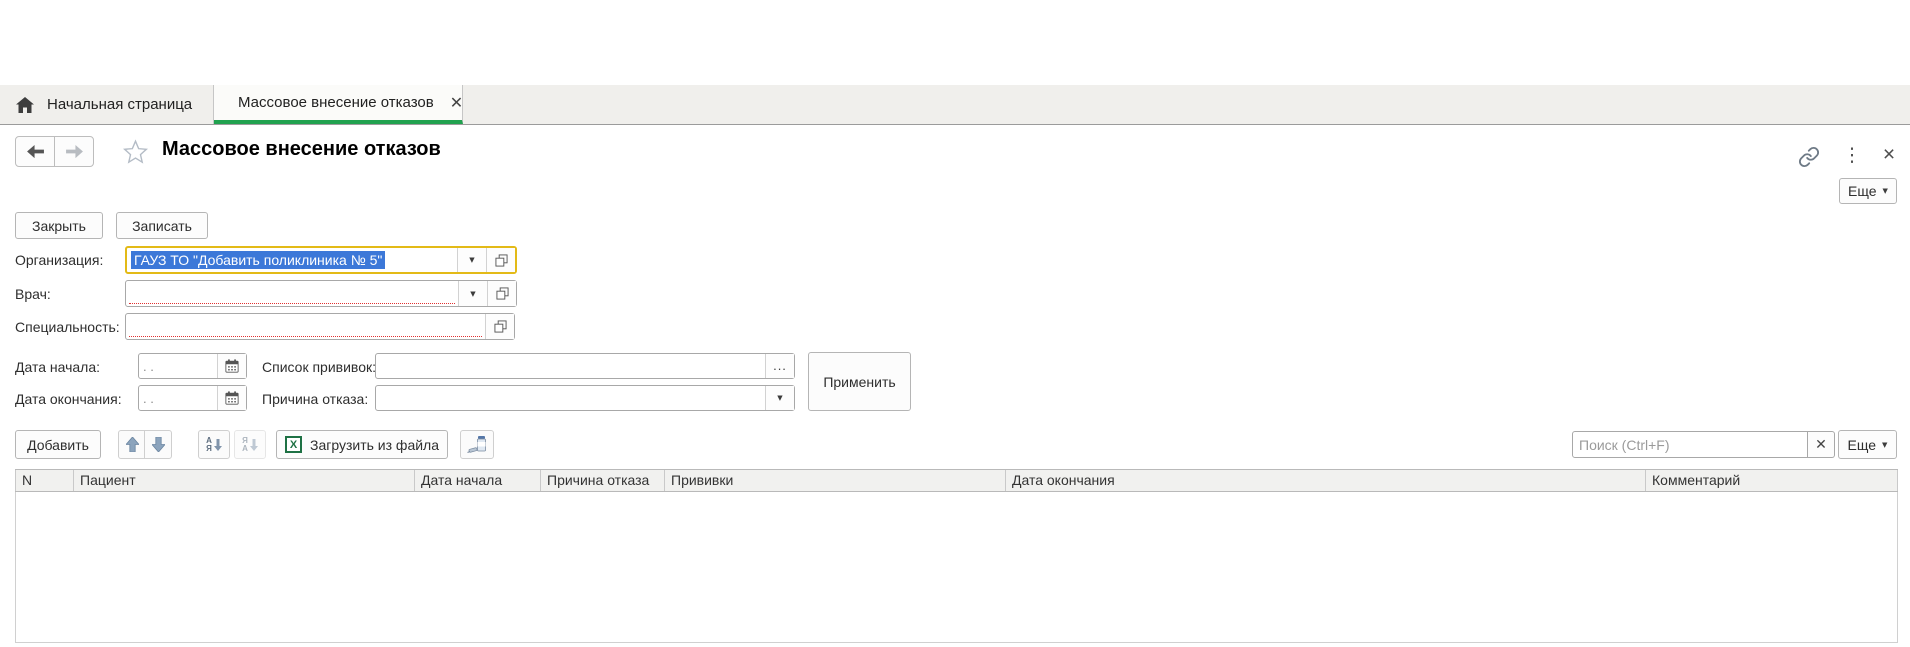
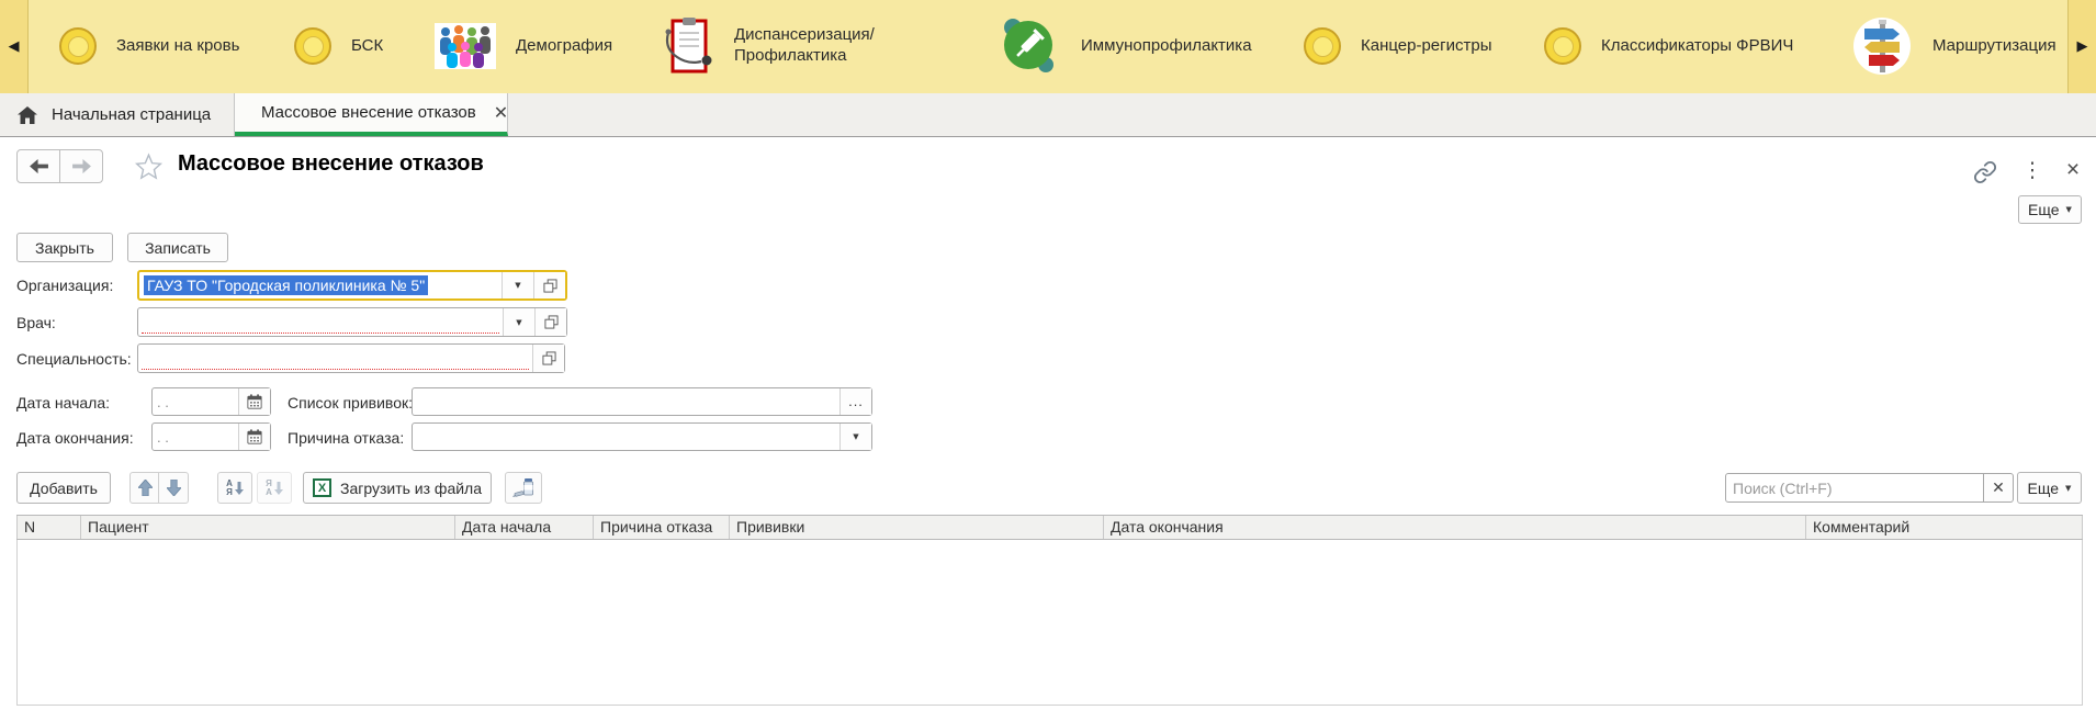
+ ◀
+ Заявки на кровь
+ БСК
+ Демография
+ Диспансеризация/Профилактика
+ Иммунопрофилактика
+ Канцер-регистры
+ Классификаторы ФРВИЧ
+ Маршрутизация
+ ▶
  Начальная страница
  Массовое внесение отказов
  ✕
  Массовое внесение отказов
  ⋮
  ×
  Еще
  ▼
  Закрыть
  Записать
  Организация:
- ГАУЗ ТО "Добавить поликлиника № 5"
+ ГАУЗ ТО "Городская поликлиника № 5"
  ▼
  Врач:
  ▼
  Специальность:
  Дата начала:
  . .
  Список прививок
  ...
  Дата окончания:
  . .
  Причина отказа:
  ▼
- Применить
  Добавить
  А
  Я
  Я
  А
  X
  Загрузить из файла
  Поиск (Ctrl+F)
  ✕
  Еще
  ▼
  N
  Пациент
  Дата начала
  Причина отказа
  Прививки
  Дата окончания
  Комментарий
